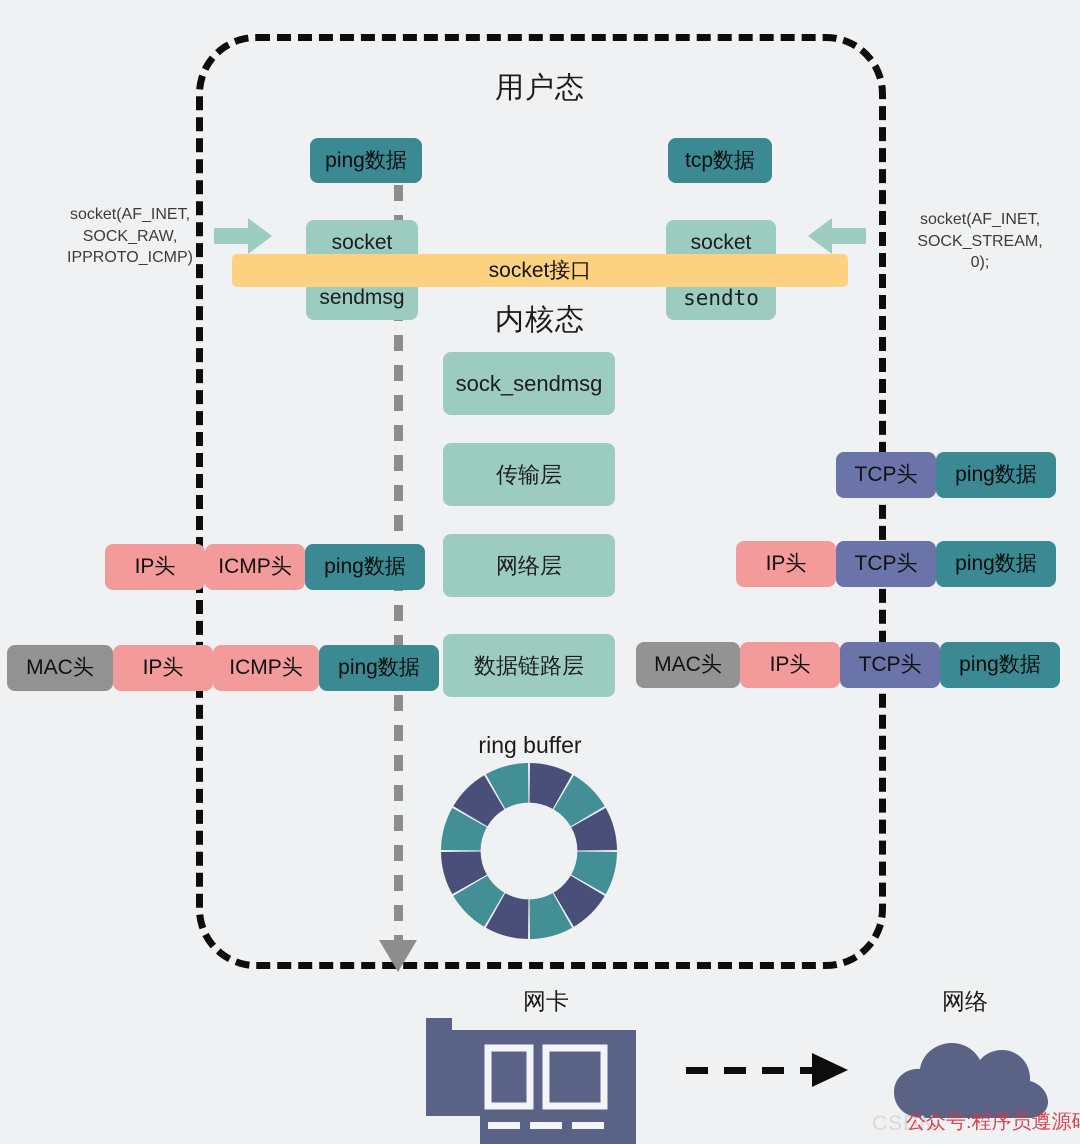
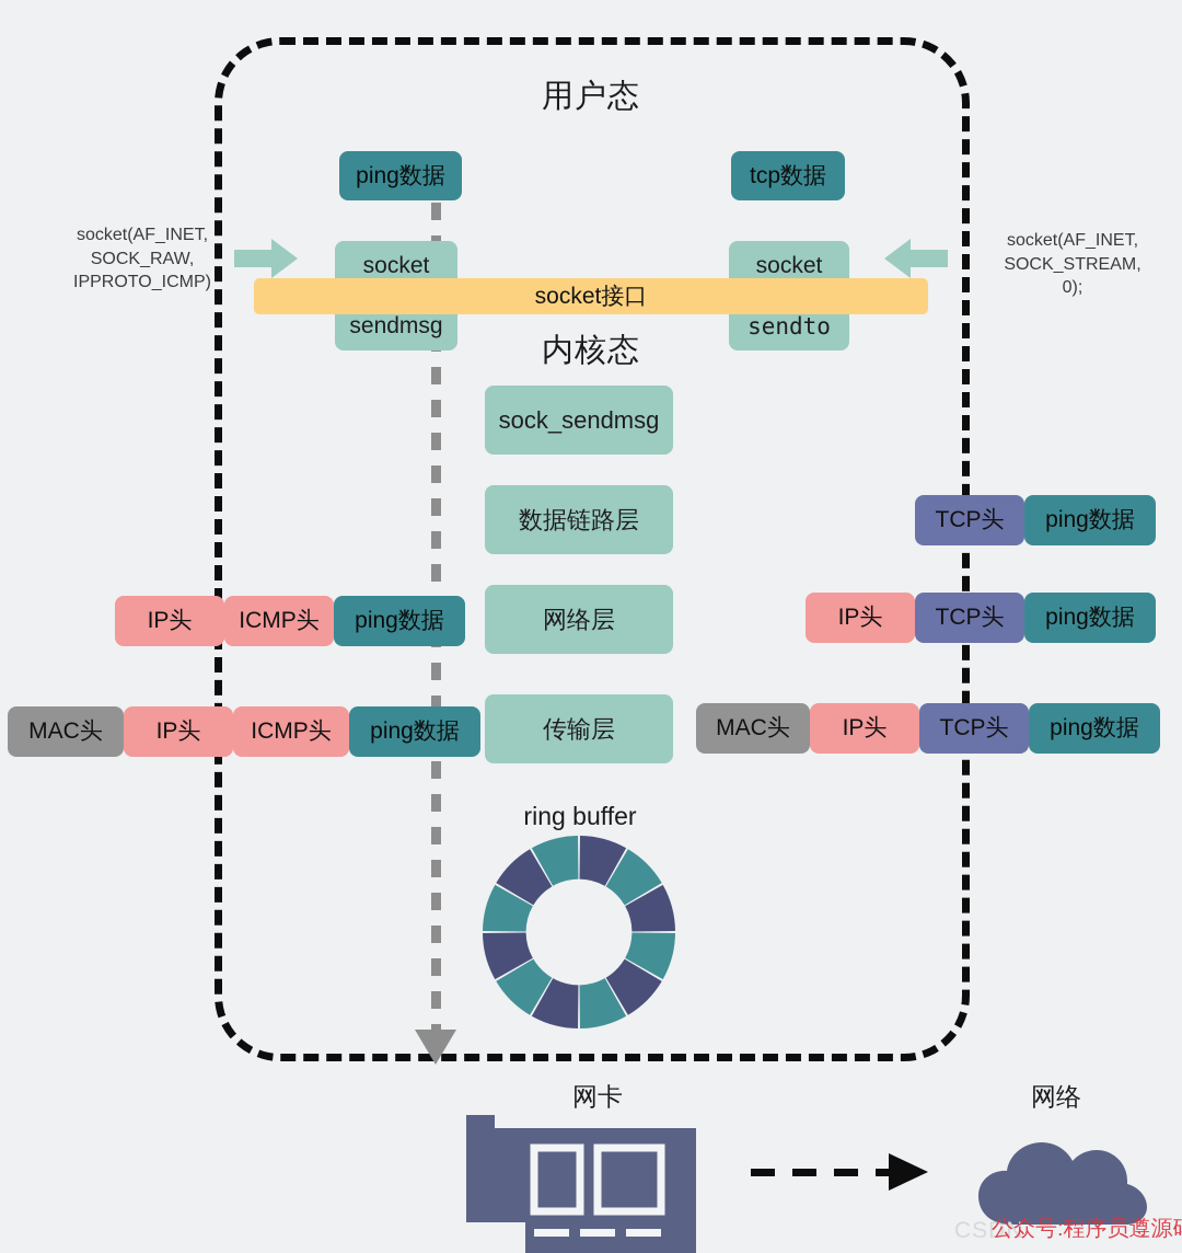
  用户态
  内核态
  socket(AF_INET,
  SOCK_RAW,
  IPPROTO_ICMP)
  socket(AF_INET,
  SOCK_STREAM,
  0);
  ping数据
  socket
  sendmsg
  tcp数据
  socket
  sendto
  socket接口
  sock_sendmsg
- 传输层
+ 数据链路层
  网络层
- 数据链路层
+ 传输层
  IP头
  ICMP头
  ping数据
  MAC头
  IP头
  ICMP头
  ping数据
  TCP头
  ping数据
  IP头
  TCP头
  ping数据
  MAC头
  IP头
  TCP头
  ping数据
  ring buffer
  网卡
  网络
  CSDN
  公众号:程序员遵源
